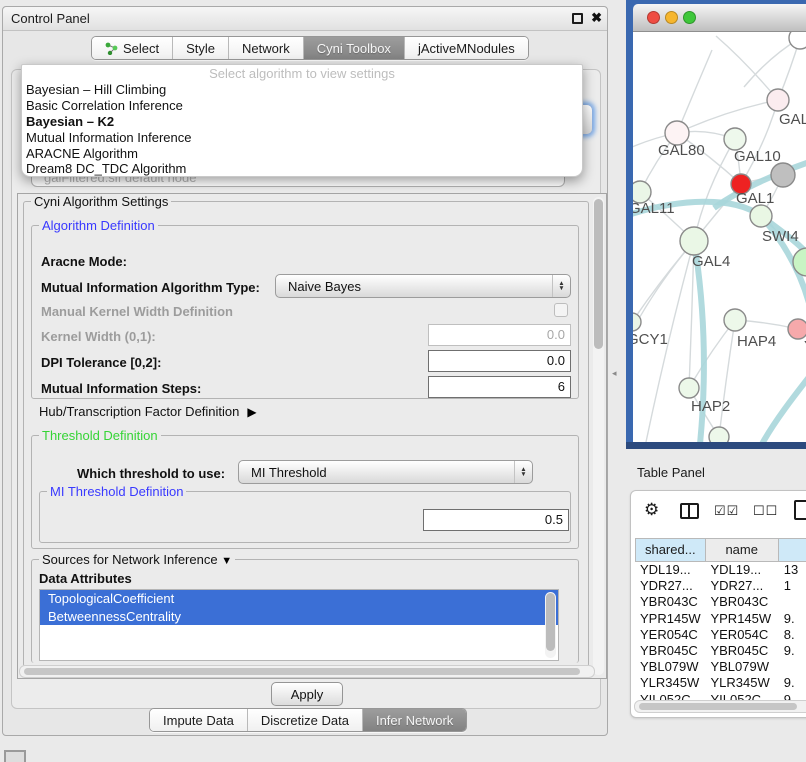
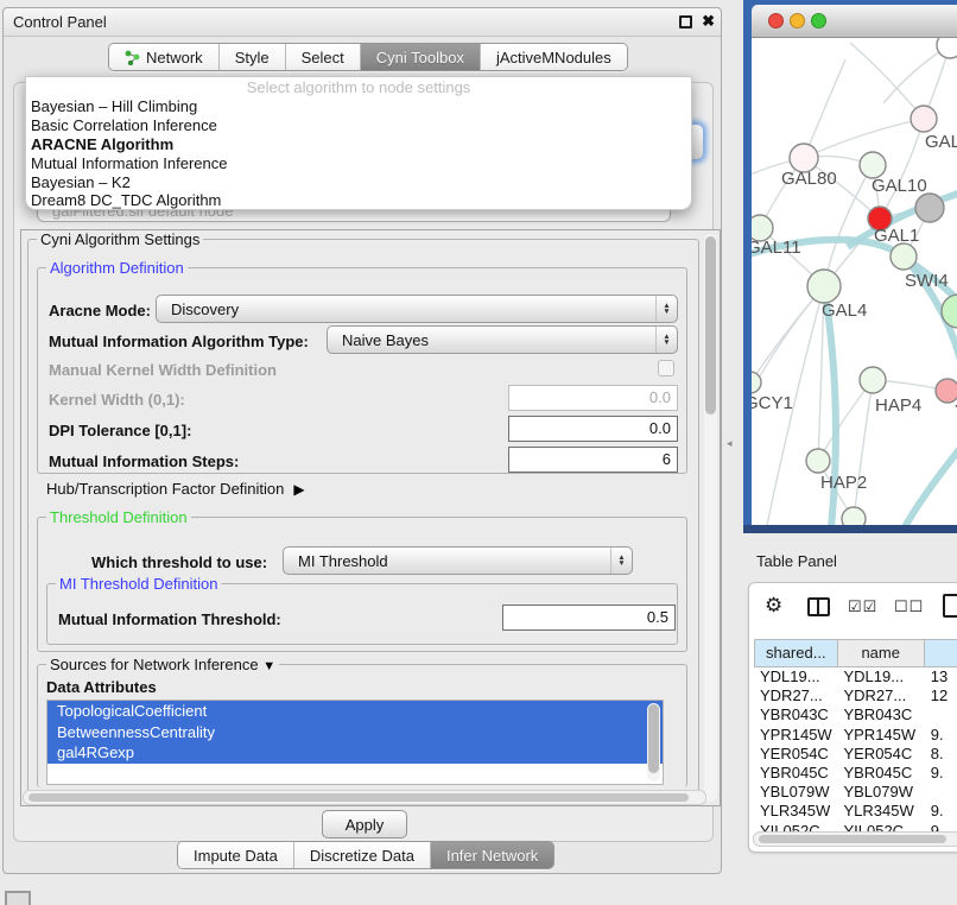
  Control Panel
  ✖
- Select
+ Network
  Style
- Network
+ Select
  Cyni Toolbox
  jActiveMNodules
  galFiltered.sif default node
- Select algorithm to view settings
+ Select algorithm to node settings
  Bayesian – Hill Climbing
  Basic Correlation Inference
- Bayesian – K2
+ ARACNE Algorithm
  Mutual Information Inference
- ARACNE Algorithm
+ Bayesian – K2
  Dream8 DC_TDC Algorithm
  Cyni Algorithm Settings
  Algorithm Definition
  Aracne Mode:
+ Discovery
  Mutual Information Algorithm Type:
  Naive Bayes
  Manual Kernel Width Definition
  Kernel Width (0,1):
  0.0
- DPI Tolerance [0,2]:
+ DPI Tolerance [0,1]:
  0.0
  Mutual Information Steps:
  6
  Hub/Transcription Factor Definition ▶
  Threshold Definition
  Which threshold to use:
  MI Threshold
  MI Threshold Definition
+ Mutual Information Threshold:
  0.5
  Sources for Network Inference ▼
  Data Attributes
  TopologicalCoefficient
  BetweennessCentrality
+ gal4RGexp
  Apply
  Impute Data
  Discretize Data
  Infer Network
  ◂
  GAL
  GAL80
  GAL10
  GAL1
  GAL11
  SWI4
  GAL4
  GCY1
  HAP4
  HAP2
  Table Panel
  ⚙
  ☑☑
  ☐☐
  shared...
  name
  YDL19...
  YDL19...
  13
  YDR27...
  YDR27...
- 1
+ 12
  YBR043C
  YBR043C
  YPR145W
  YPR145W
  9.
  YER054C
  YER054C
  8.
  YBR045C
  YBR045C
  9.
  YBL079W
  YBL079W
  YLR345W
  YLR345W
  9.
  YIL052C
  YIL052C
  9
